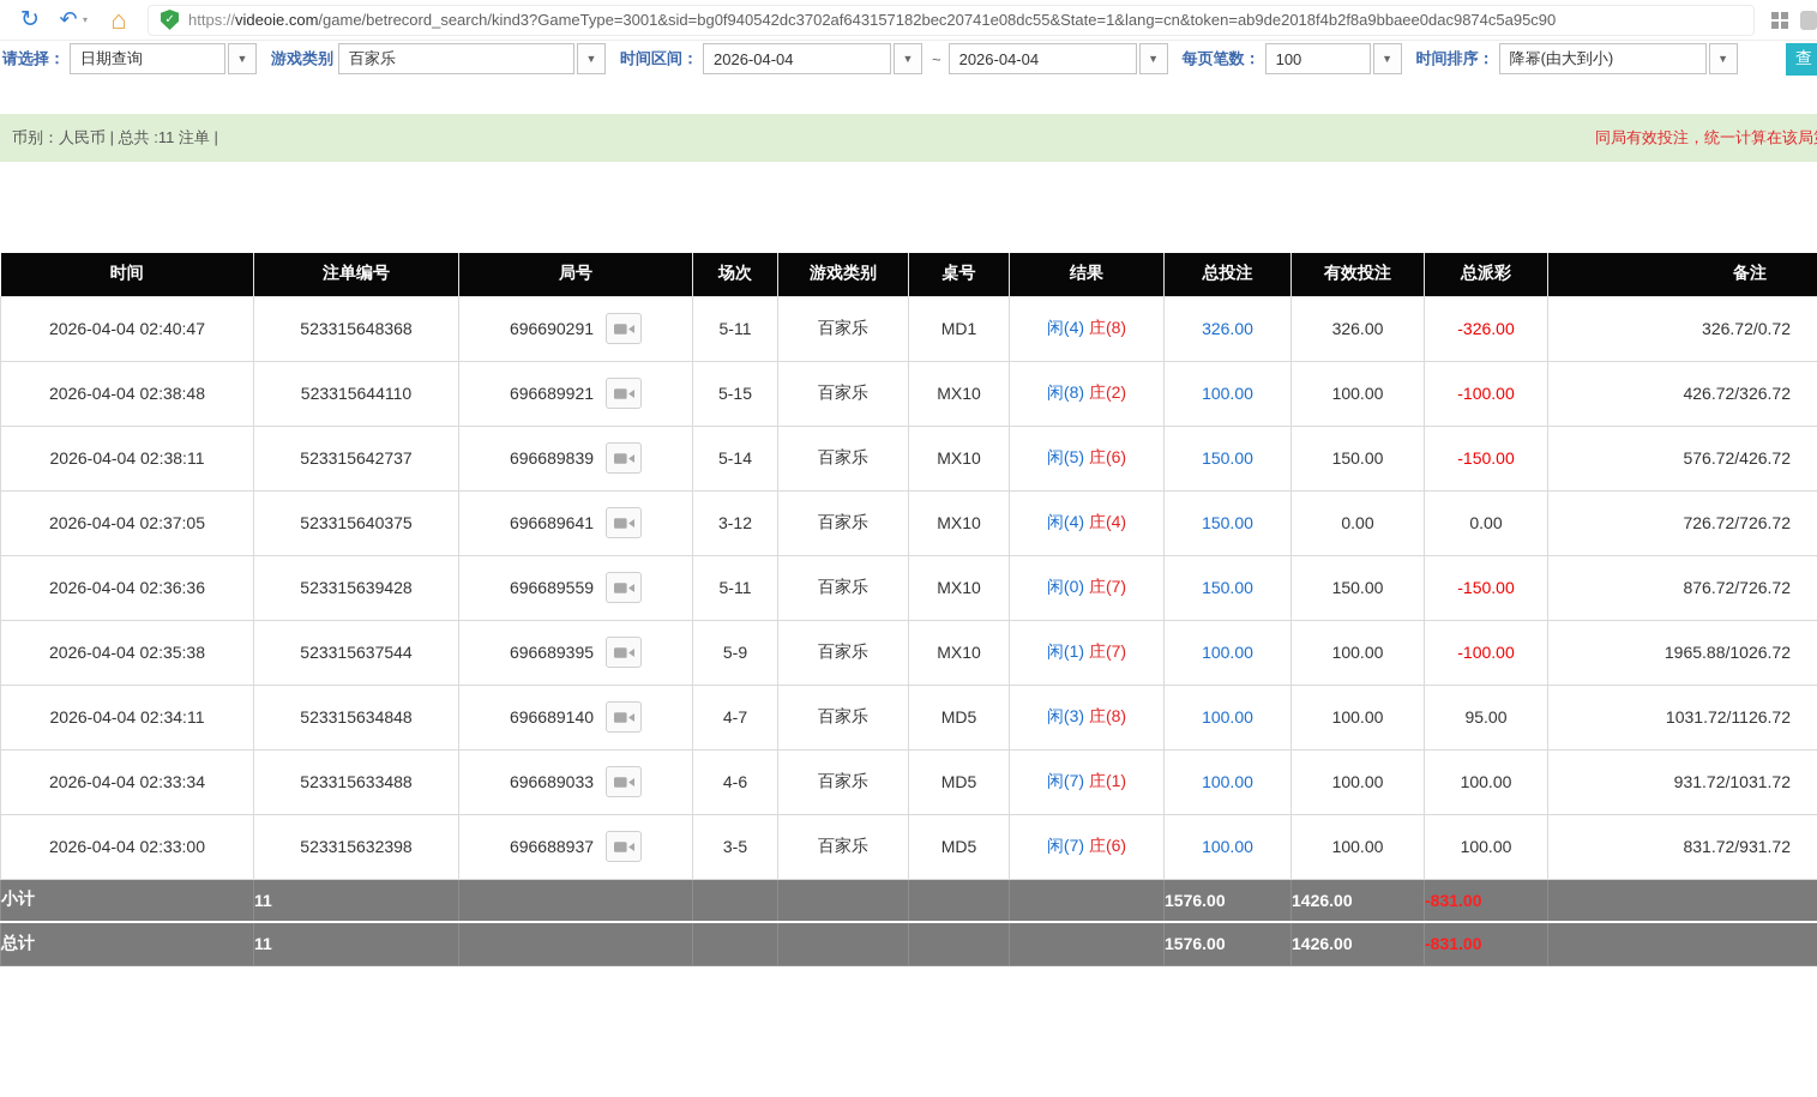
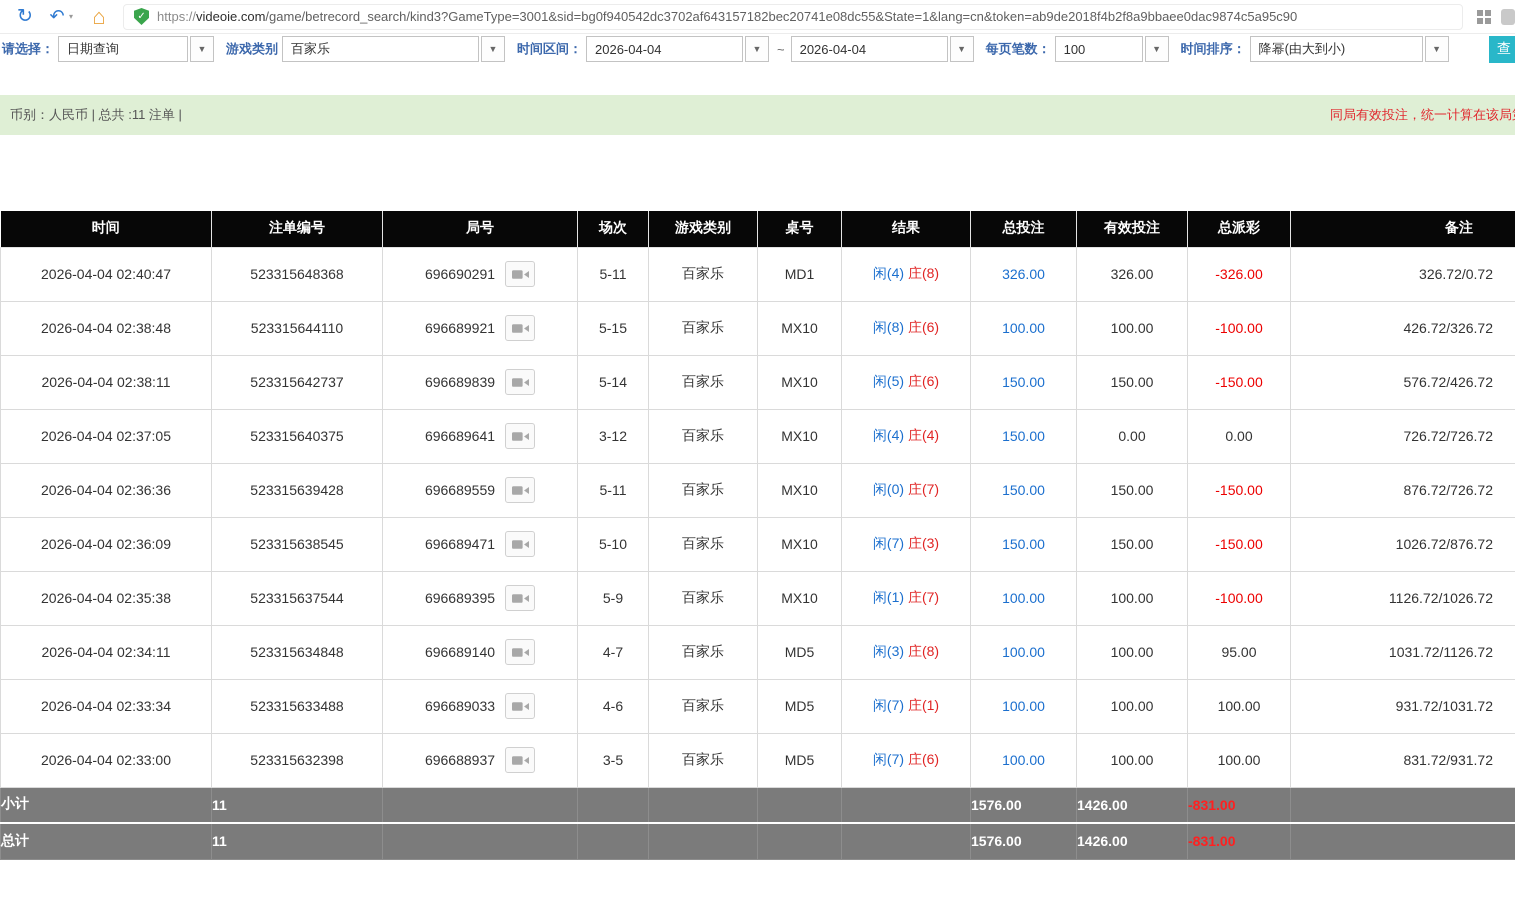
  ↻
  ↶
  ▾
  ⌂
  ✓
  https://videoie.com/game/betrecord_search/kind3?GameType=3001&sid=bg0f940542dc3702af643157182bec20741e08dc55&State=1&lang=cn&token=ab9de2018f4b2f8a9bbaee0dac9874c5a95c90
  请选择：
  日期查询
  ▼
  游戏类别
  百家乐
  ▼
  时间区间：
  2026-04-04
  ▼
  ~
  2026-04-04
  ▼
  每页笔数：
  100
  ▼
  时间排序：
  降幂(由大到小)
  ▼
  查
  币别：人民币 | 总共 :11 注单 |
  同局有效投注，统一计算在该局
  时间	注单编号	局号	场次	游戏类别	桌号	结果	总投注	有效投注	总派彩	备注
  2026-04-04 02:40:47	523315648368	696690291	5-11	百家乐	MD1	闲(4) 庄(8)	326.00	326.00	-326.00	326.72/0.72
- 2026-04-04 02:38:48	523315644110	696689921	5-15	百家乐	MX10	闲(8) 庄(2)	100.00	100.00	-100.00	426.72/326.72
+ 2026-04-04 02:38:48	523315644110	696689921	5-15	百家乐	MX10	闲(8) 庄(6)	100.00	100.00	-100.00	426.72/326.72
  2026-04-04 02:38:11	523315642737	696689839	5-14	百家乐	MX10	闲(5) 庄(6)	150.00	150.00	-150.00	576.72/426.72
  2026-04-04 02:37:05	523315640375	696689641	3-12	百家乐	MX10	闲(4) 庄(4)	150.00	0.00	0.00	726.72/726.72
  2026-04-04 02:36:36	523315639428	696689559	5-11	百家乐	MX10	闲(0) 庄(7)	150.00	150.00	-150.00	876.72/726.72
+ 2026-04-04 02:36:09	523315638545	696689471	5-10	百家乐	MX10	闲(7) 庄(3)	150.00	150.00	-150.00	1026.72/876.72
- 2026-04-04 02:35:38	523315637544	696689395	5-9	百家乐	MX10	闲(1) 庄(7)	100.00	100.00	-100.00	1965.88/1026.72
+ 2026-04-04 02:35:38	523315637544	696689395	5-9	百家乐	MX10	闲(1) 庄(7)	100.00	100.00	-100.00	1126.72/1026.72
  2026-04-04 02:34:11	523315634848	696689140	4-7	百家乐	MD5	闲(3) 庄(8)	100.00	100.00	95.00	1031.72/1126.72
  2026-04-04 02:33:34	523315633488	696689033	4-6	百家乐	MD5	闲(7) 庄(1)	100.00	100.00	100.00	931.72/1031.72
  2026-04-04 02:33:00	523315632398	696688937	3-5	百家乐	MD5	闲(7) 庄(6)	100.00	100.00	100.00	831.72/931.72
  小计	11						1576.00	1426.00	-831.00
  总计	11						1576.00	1426.00	-831.00
